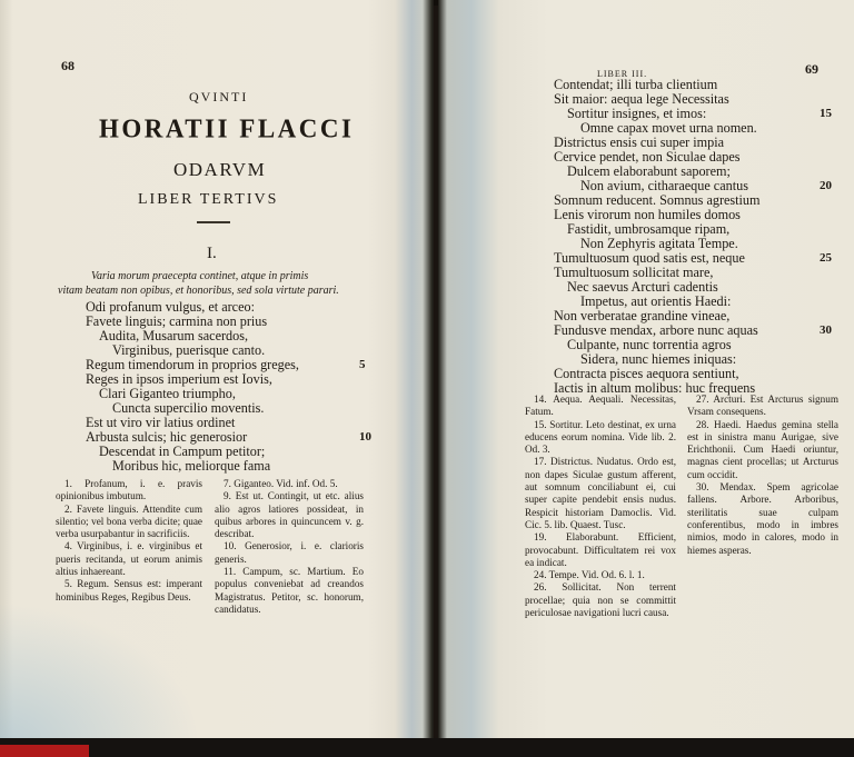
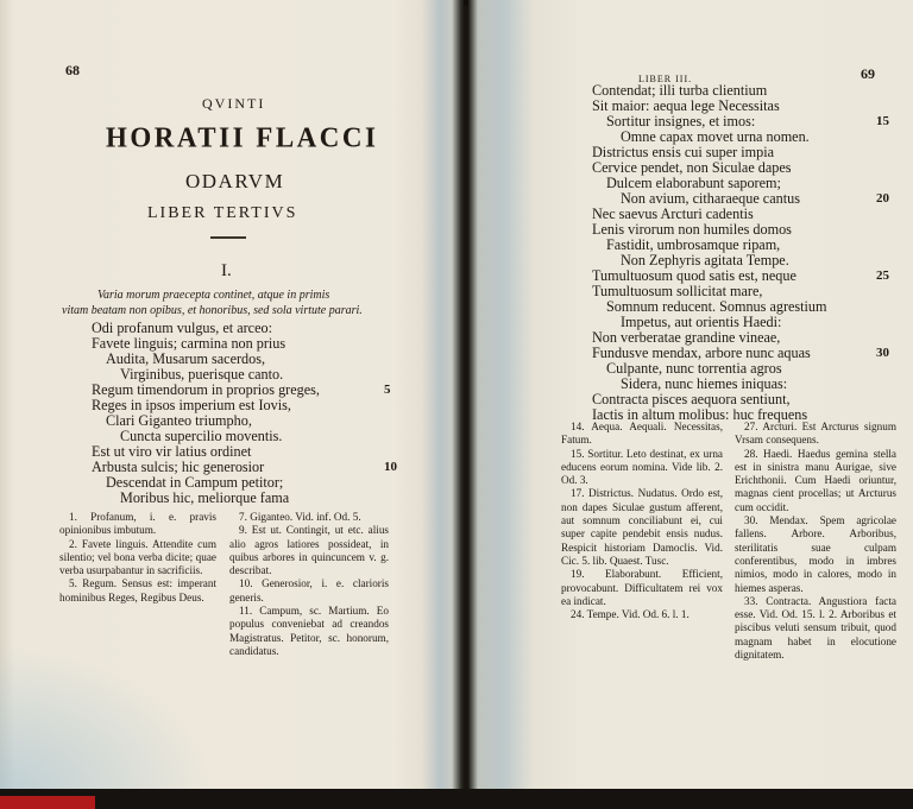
  68
  QVINTI
  HORATII FLACCI
  ODARVM
  LIBER TERTIVS
  I.
  Varia morum praecepta continet, atque in primis
  vitam beatam non opibus, et honoribus, sed sola virtute parari.
  Odi profanum vulgus, et arceo:
  Favete linguis; carmina non prius
  Audita, Musarum sacerdos,
  Virginibus, puerisque canto.
  Regum timendorum in proprios greges,
  5
  Reges in ipsos imperium est Iovis,
  Clari Giganteo triumpho,
  Cuncta supercilio moventis.
  Est ut viro vir latius ordinet
  Arbusta sulcis; hic generosior
  10
  Descendat in Campum petitor;
  Moribus hic, meliorque fama
  1. Profanum, i. e. pravis opinionibus imbutum.
  2. Favete linguis. Attendite cum silentio; vel bona verba dicite; quae verba usurpabantur in sacrificiis.
- 4. Virginibus, i. e. virginibus et pueris recitanda, ut eorum animis altius inhaereant.
  5. Regum. Sensus est: imperant hominibus Reges, Regibus Deus.
  7. Giganteo. Vid. inf. Od. 5.
  9. Est ut. Contingit, ut etc. alius alio agros latiores possideat, in quibus arbores in quincuncem v. g. describat.
  10. Generosior, i. e. clarioris generis.
  11. Campum, sc. Martium. Eo populus conveniebat ad creandos Magistratus. Petitor, sc. honorum, candidatus.
  LIBER III.
  69
  Contendat; illi turba clientium
  Sit maior: aequa lege Necessitas
  Sortitur insignes, et imos:
  15
  Omne capax movet urna nomen.
  Districtus ensis cui super impia
  Cervice pendet, non Siculae dapes
  Dulcem elaborabunt saporem;
  Non avium, citharaeque cantus
  20
- Somnum reducent. Somnus agrestium
+ Nec saevus Arcturi cadentis
  Lenis virorum non humiles domos
  Fastidit, umbrosamque ripam,
  Non Zephyris agitata Tempe.
  Tumultuosum quod satis est, neque
  25
  Tumultuosum sollicitat mare,
- Nec saevus Arcturi cadentis
+ Somnum reducent. Somnus agrestium
  Impetus, aut orientis Haedi:
  Non verberatae grandine vineae,
  Fundusve mendax, arbore nunc aquas
  30
  Culpante, nunc torrentia agros
  Sidera, nunc hiemes iniquas:
  Contracta pisces aequora sentiunt,
  Iactis in altum molibus: huc frequens
  14. Aequa. Aequali. Necessitas, Fatum.
  15. Sortitur. Leto destinat, ex urna educens eorum nomina. Vide lib. 2. Od. 3.
  17. Districtus. Nudatus. Ordo est, non dapes Siculae gustum afferent, aut somnum conciliabunt ei, cui super capite pendebit ensis nudus. Respicit historiam Damoclis. Vid. Cic. 5. lib. Quaest. Tusc.
  19. Elaborabunt. Efficient, provocabunt. Difficultatem rei vox ea indicat.
  24. Tempe. Vid. Od. 6. l. 1.
- 26. Sollicitat. Non terrent procellae; quia non se committit periculosae navigationi lucri causa.
  27. Arcturi. Est Arcturus signum Vrsam consequens.
  28. Haedi. Haedus gemina stella est in sinistra manu Aurigae, sive Erichthonii. Cum Haedi oriuntur, magnas cient procellas; ut Arcturus cum occidit.
  30. Mendax. Spem agricolae fallens. Arbore. Arboribus, sterilitatis suae culpam conferentibus, modo in imbres nimios, modo in calores, modo in hiemes asperas.
+ 33. Contracta. Angustiora facta esse. Vid. Od. 15. l. 2. Arboribus et piscibus veluti sensum tribuit, quod magnam habet in elocutione dignitatem.
